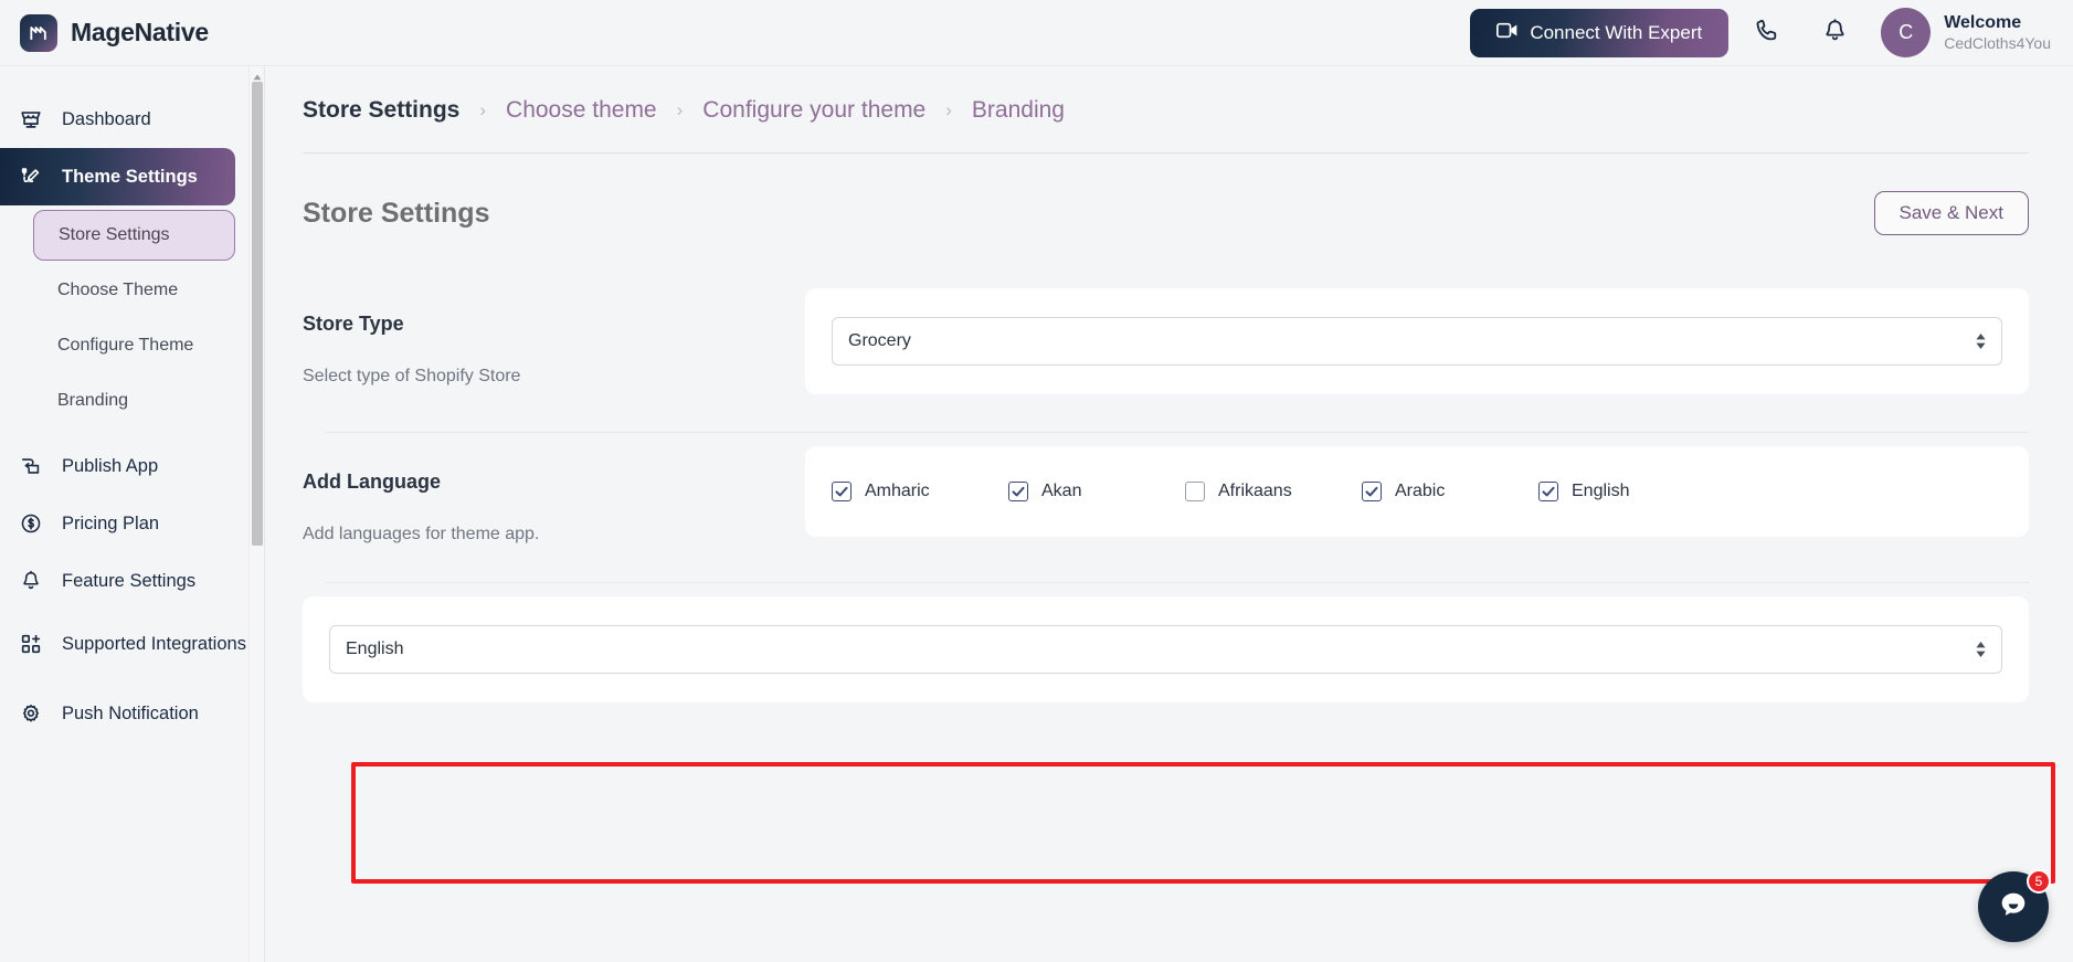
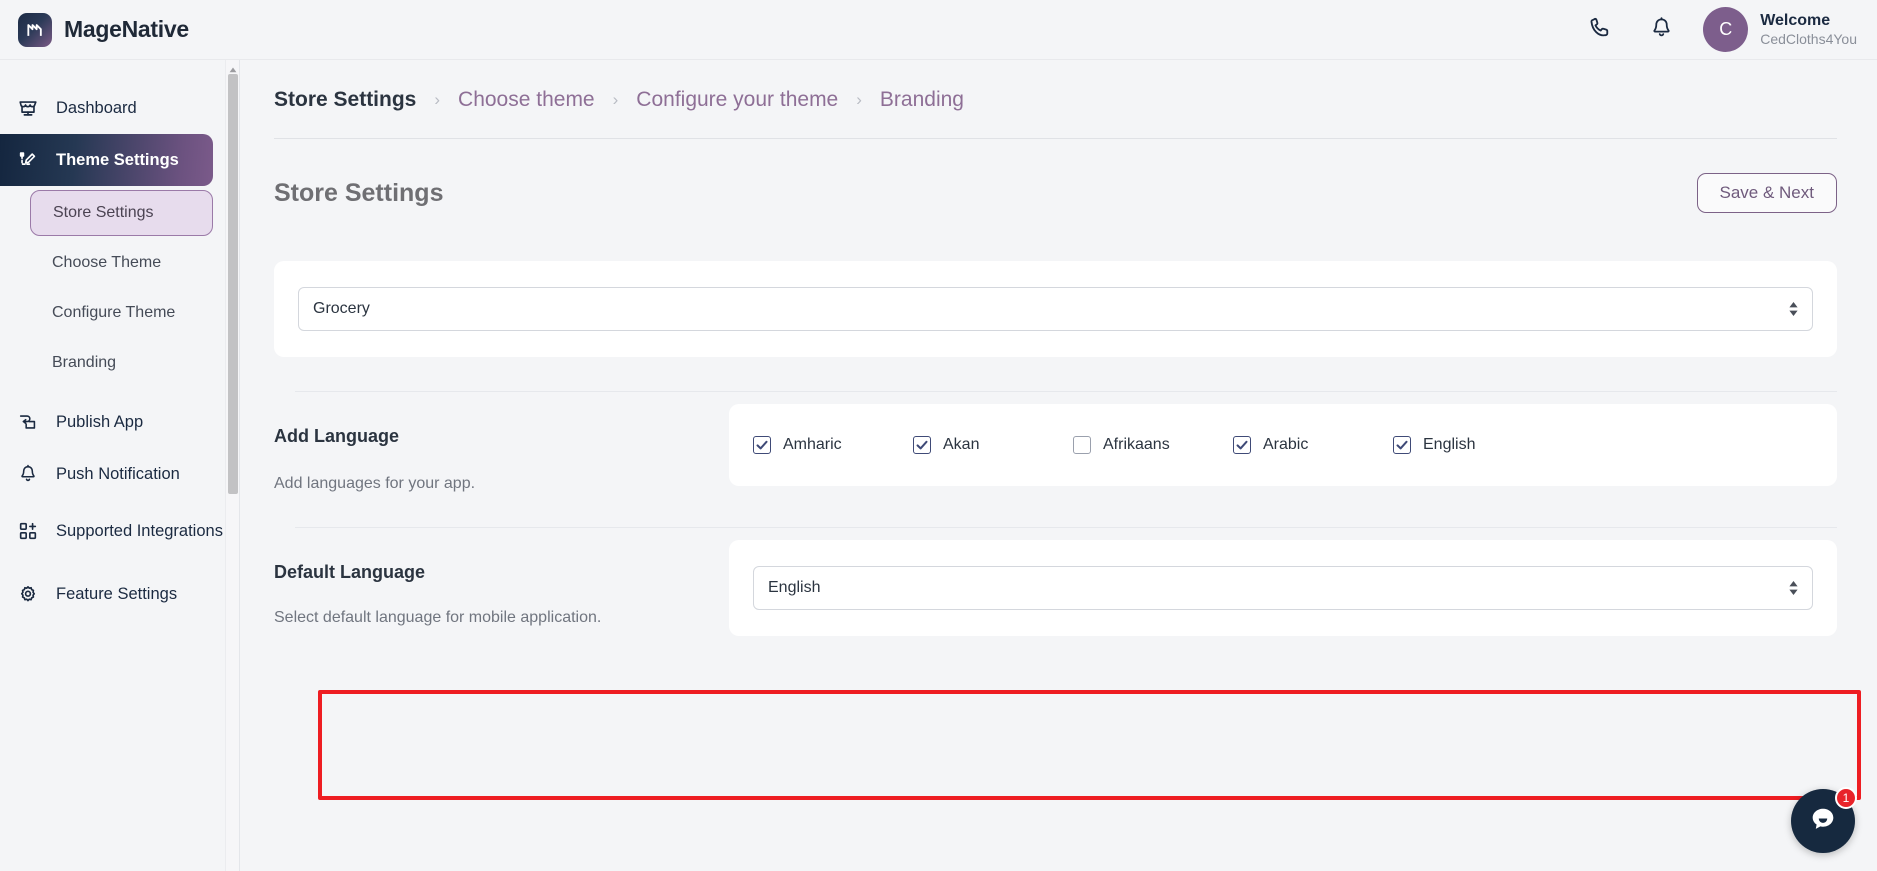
  MageNative
- Connect With Expert
  C
  Welcome
  CedCloths4You
  Dashboard
  Theme Settings
  Store Settings
  Choose Theme
  Configure Theme
  Branding
  Publish App
- Pricing Plan
- Feature Settings
+ Push Notification
  Supported Integrations
- Push Notification
+ Feature Settings
  Store Settings
  ›
  Choose theme
  ›
  Configure your theme
  ›
  Branding
  Store Settings
  Save & Next
- Store Type
- Select type of Shopify Store
  Grocery
  Add Language
- Add languages for theme app.
+ Add languages for your app.
  Amharic
  Akan
  Afrikaans
  Arabic
  English
+ Default Language
+ Select default language for mobile application.
  English
- 5
+ 1
